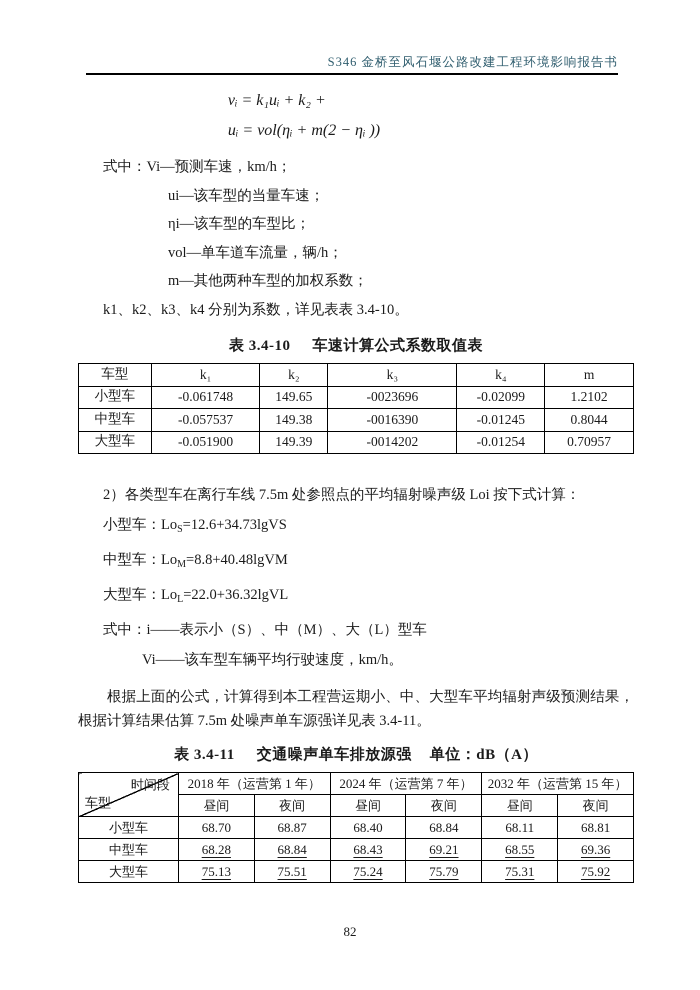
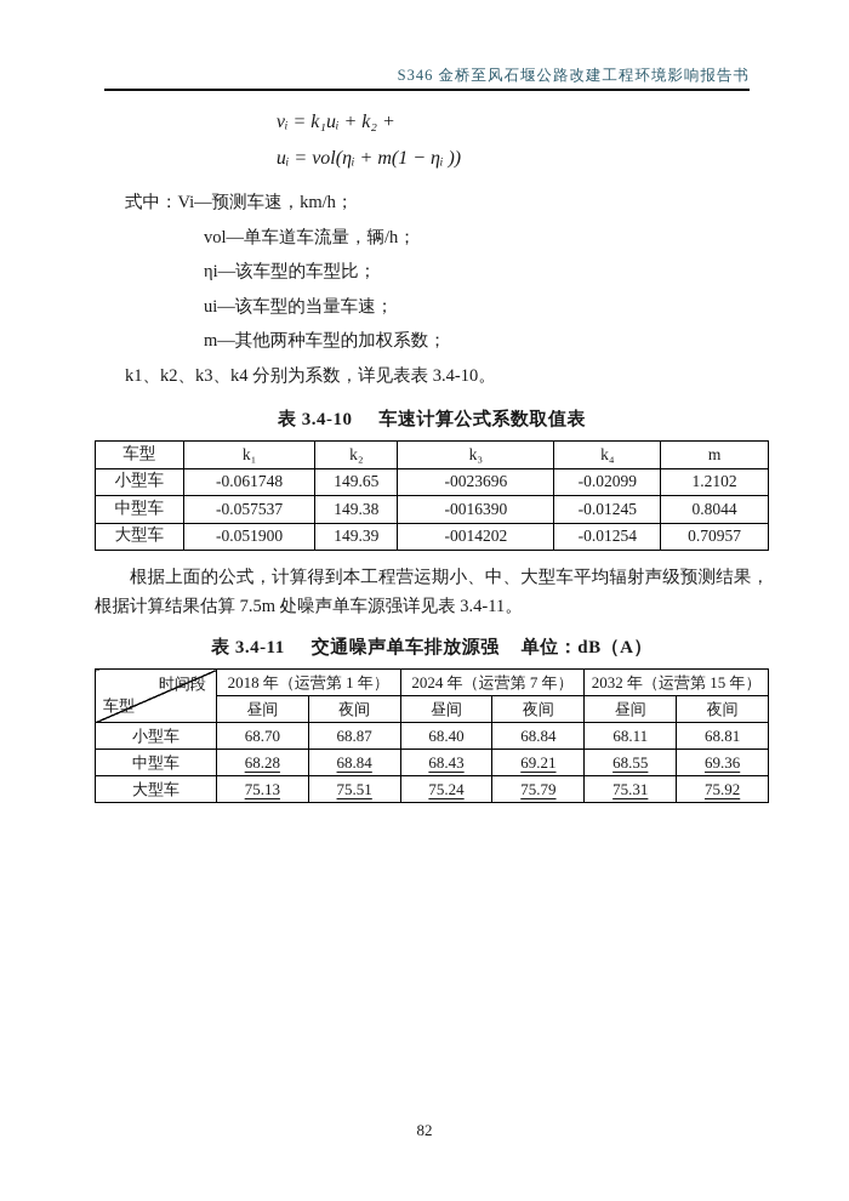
  S346 金桥至风石堰公路改建工程环境影响报告书
  vᵢ = k₁uᵢ + k₂ +
- uᵢ = vol(ηᵢ + m(2 − ηᵢ ))
+ uᵢ = vol(ηᵢ + m(1 − ηᵢ ))
  式中：Vi—预测车速，km/h；
- ui—该车型的当量车速；
+ vol—单车道车流量，辆/h；
  ηi—该车型的车型比；
- vol—单车道车流量，辆/h；
+ ui—该车型的当量车速；
  m—其他两种车型的加权系数；
  k1、k2、k3、k4 分别为系数，详见表表 3.4-10。
  表 3.4-10 车速计算公式系数取值表
  车型	k₁	k₂	k₃	k₄	m
  小型车	-0.061748	149.65	-0023696	-0.02099	1.2102
  中型车	-0.057537	149.38	-0016390	-0.01245	0.8044
  大型车	-0.051900	149.39	-0014202	-0.01254	0.70957
- 2）各类型车在离行车线 7.5m 处参照点的平均辐射噪声级 Loi 按下式计算：
- 小型车：LoS=12.6+34.73lgVS
- 中型车：LoM=8.8+40.48lgVM
- 大型车：LoL=22.0+36.32lgVL
- 式中：i——表示小（S）、中（M）、大（L）型车
- Vi——该车型车辆平均行驶速度，km/h。
  根据上面的公式，计算得到本工程营运期小、中、大型车平均辐射声级预测结果，根据计算结果估算 7.5m 处噪声单车源强详见表 3.4-11。
  表 3.4-11 交通噪声单车排放源强 单位：dB（A）
  时间段 车型	2018 年（运营第 1 年）	2024 年（运营第 7 年）	2032 年（运营第 15 年）
  昼间	夜间	昼间	夜间	昼间	夜间
  小型车	68.70	68.87	68.40	68.84	68.11	68.81
  中型车	68.28	68.84	68.43	69.21	68.55	69.36
  大型车	75.13	75.51	75.24	75.79	75.31	75.92
  82
